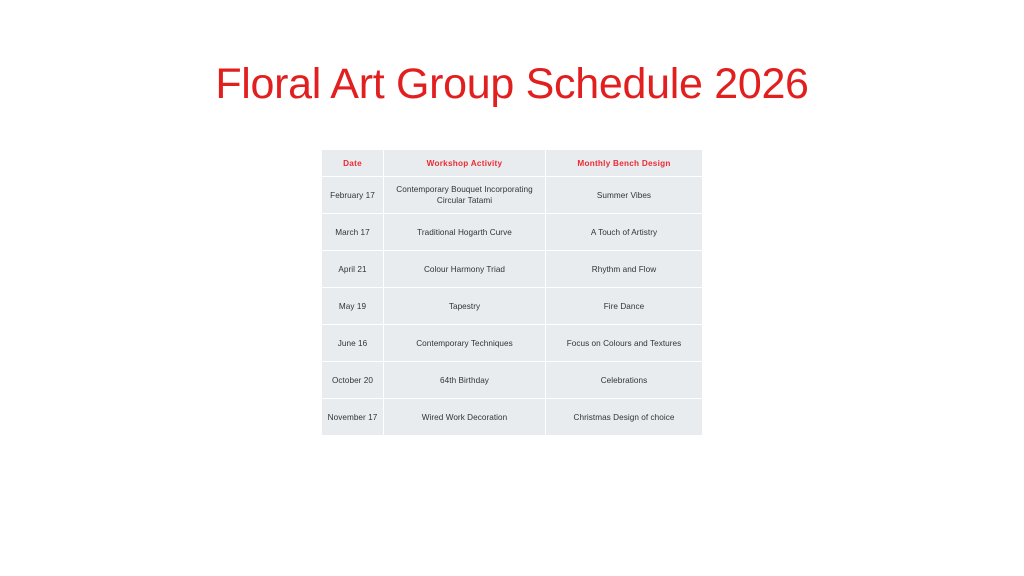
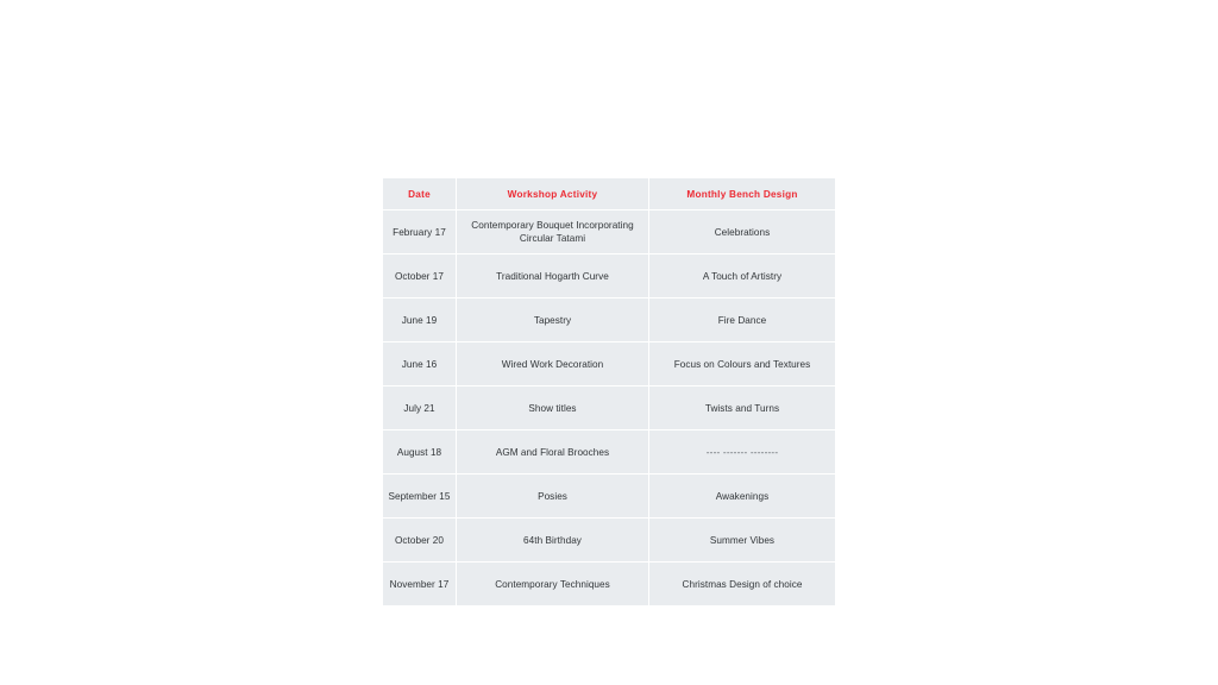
- Floral Art Group Schedule 2026
  Date	Workshop Activity	Monthly Bench Design
- February 17	Contemporary Bouquet Incorporating Circular Tatami	Summer Vibes
+ February 17	Contemporary Bouquet Incorporating Circular Tatami	Celebrations
- March 17	Traditional Hogarth Curve	A Touch of Artistry
+ October 17	Traditional Hogarth Curve	A Touch of Artistry
- April 21	Colour Harmony Triad	Rhythm and Flow
- May 19	Tapestry	Fire Dance
+ June 19	Tapestry	Fire Dance
- June 16	Contemporary Techniques	Focus on Colours and Textures
+ June 16	Wired Work Decoration	Focus on Colours and Textures
+ July 21	Show titles	Twists and Turns
+ August 18	AGM and Floral Brooches	---- ------- --------
+ September 15	Posies	Awakenings
- October 20	64th Birthday	Celebrations
+ October 20	64th Birthday	Summer Vibes
- November 17	Wired Work Decoration	Christmas Design of choice
+ November 17	Contemporary Techniques	Christmas Design of choice
